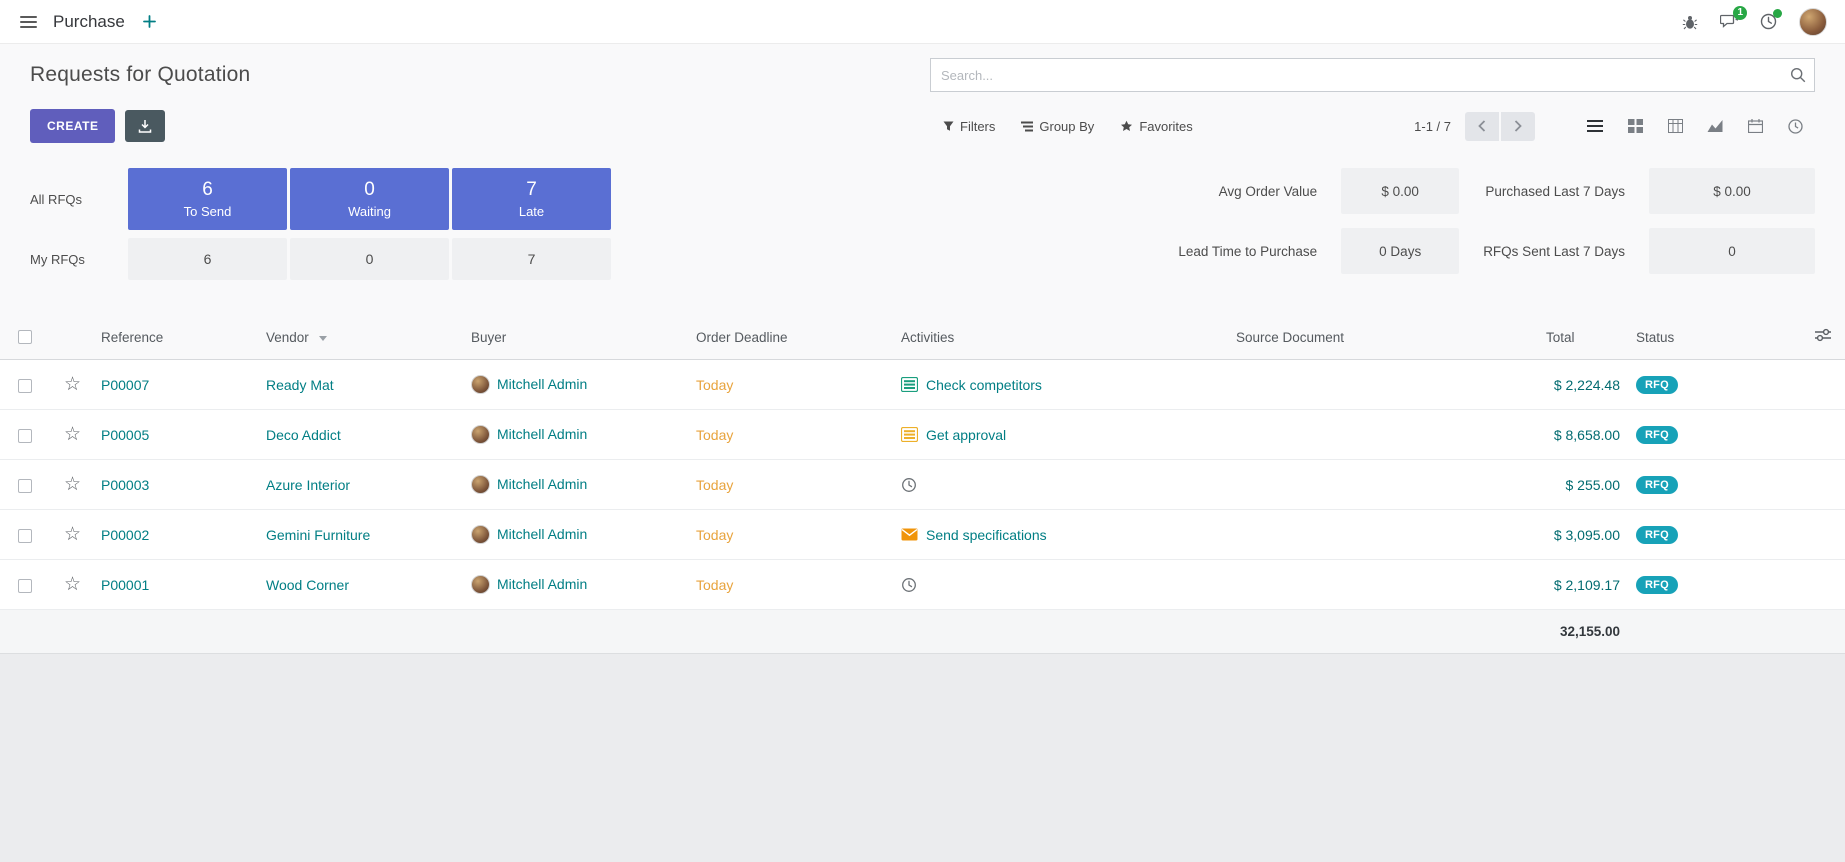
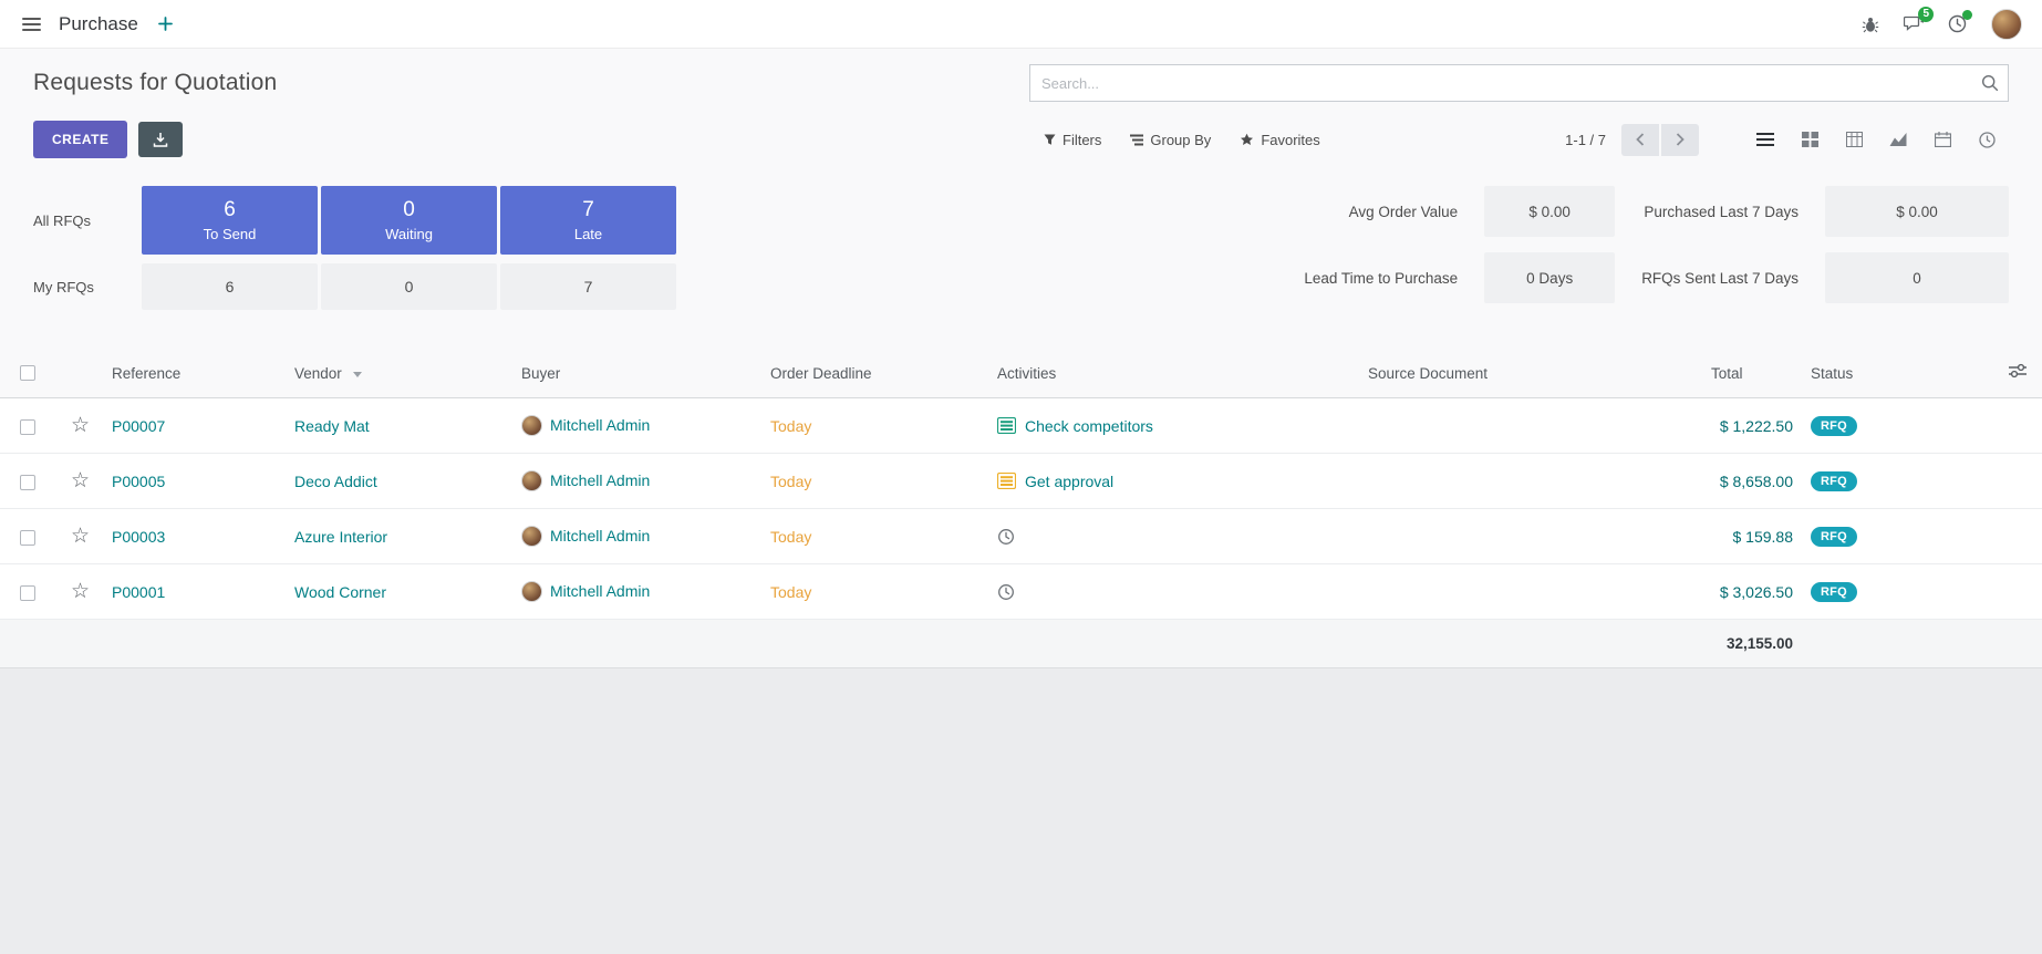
  Purchase
- 1
+ 5
  Requests for Quotation
  Search...
  CREATE
  Filters
  Group By
  Favorites
  1-1 / 7
  All RFQs
  6
  To Send
  0
  Waiting
  7
  Late
  My RFQs
  6
  0
  7
  Avg Order Value
  $ 0.00
  Purchased Last 7 Days
  $ 0.00
  Lead Time to Purchase
  0 Days
  RFQs Sent Last 7 Days
  0
  		Reference	Vendor	Buyer	Order Deadline	Activities	Source Document	Total	Status
- 	☆	P00007	Ready Mat	Mitchell Admin	Today	Check competitors		$ 2,224.48	RFQ
+ 	☆	P00007	Ready Mat	Mitchell Admin	Today	Check competitors		$ 1,222.50	RFQ
  	☆	P00005	Deco Addict	Mitchell Admin	Today	Get approval		$ 8,658.00	RFQ
- 	☆	P00003	Azure Interior	Mitchell Admin	Today			$ 255.00	RFQ
+ 	☆	P00003	Azure Interior	Mitchell Admin	Today			$ 159.88	RFQ
- 	☆	P00002	Gemini Furniture	Mitchell Admin	Today	Send specifications		$ 3,095.00	RFQ
- 	☆	P00001	Wood Corner	Mitchell Admin	Today			$ 2,109.17	RFQ
+ 	☆	P00001	Wood Corner	Mitchell Admin	Today			$ 3,026.50	RFQ
  	32,155.00
